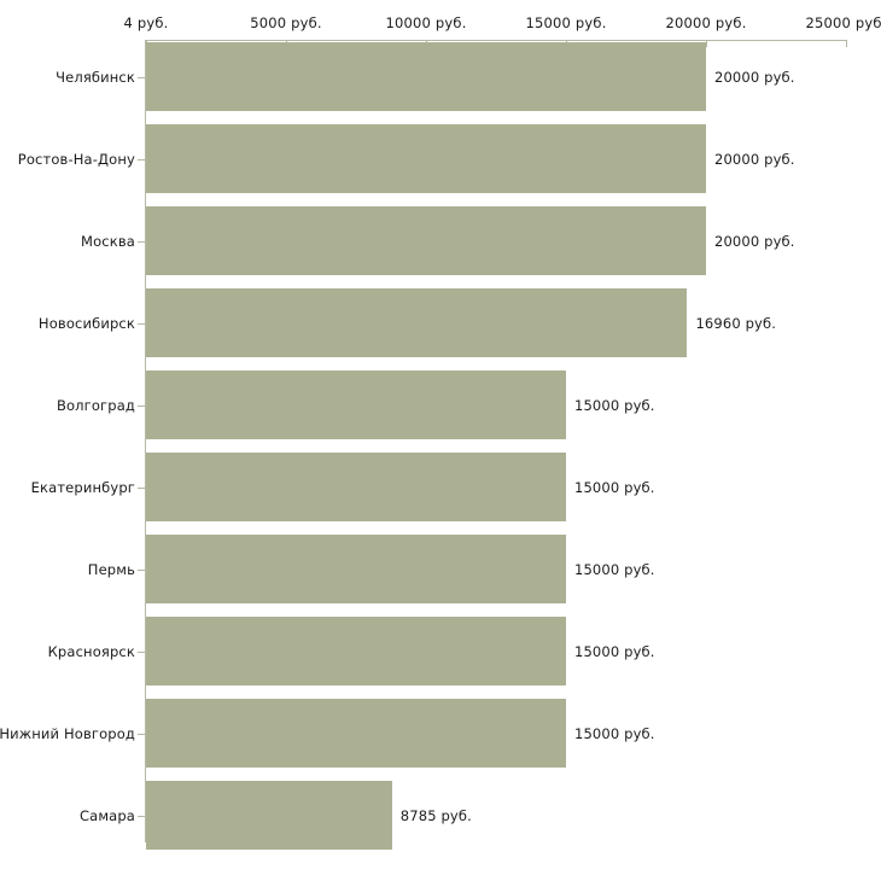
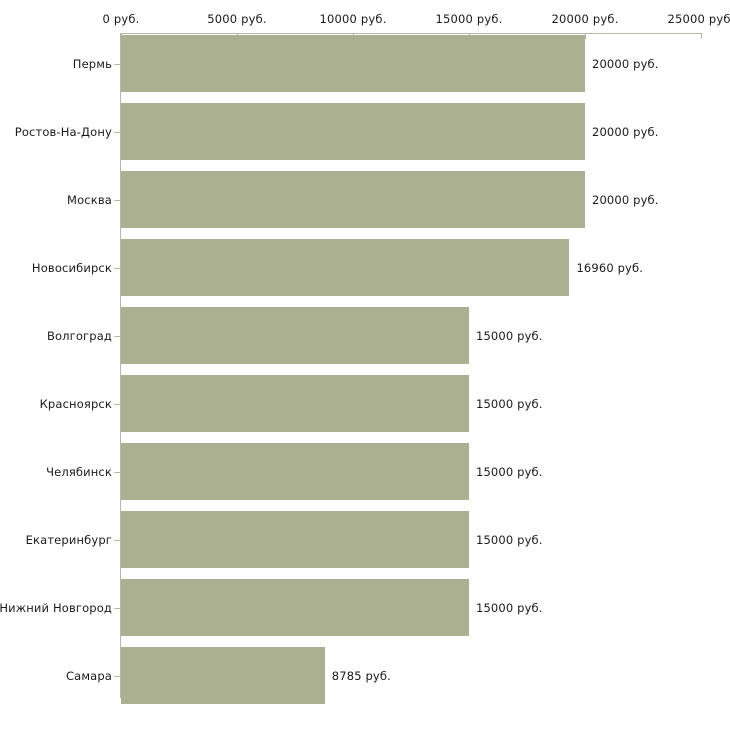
- 4 руб.
+ 0 руб.
  5000 руб.
  10000 руб.
  15000 руб.
  20000 руб.
  25000 руб
- Челябинск
+ Пермь
  Ростов-На-Дону
  Москва
  Новосибирск
  Волгоград
- Екатеринбург
+ Красноярск
- Пермь
+ Челябинск
- Красноярск
+ Екатеринбург
  Нижний Новгород
  Самара
  20000 руб.
  20000 руб.
  20000 руб.
  16960 руб.
  15000 руб.
  15000 руб.
  15000 руб.
  15000 руб.
  15000 руб.
  8785 руб.
